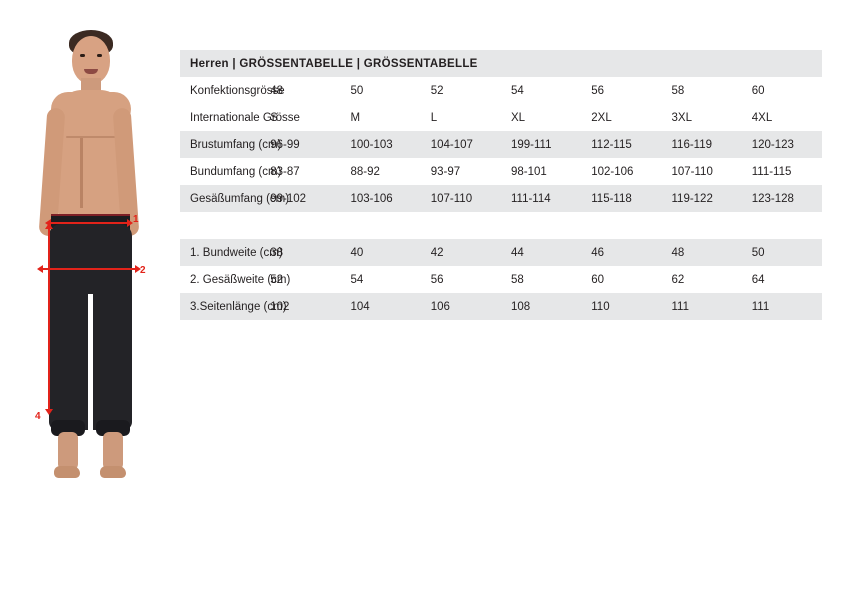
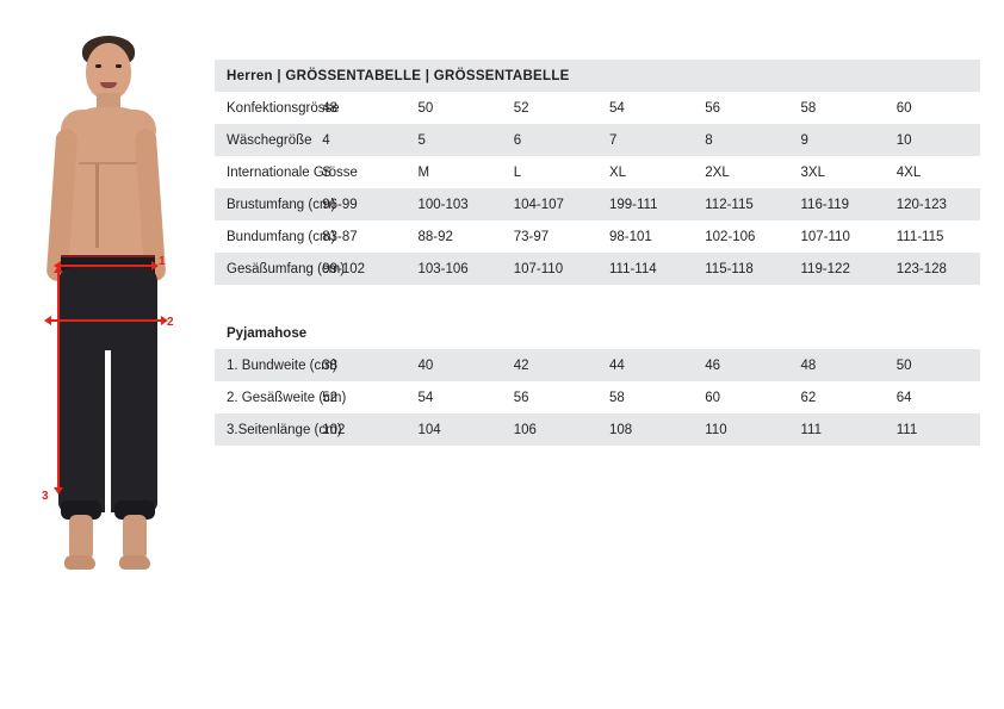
  1
  2
- 4
+ 3
  Herren | GRÖSSENTABELLE | GRÖSSENTABELLE
  Konfektionsgrö	48	50	52	54	56	58	60
+ Wäschegröße	4	5	6	7	8	9	10
  Internationale Gösse	S	M	L	XL	2XL	3XL	4XL
  Brustumfang (c	96-99	100-103	104-107	199-111	112-115	116-119	120-123
- Bundumfang (c	83-87	88-92	93-97	98-101	102-106	107-110	111-115
+ Bundumfang (c	83-87	88-92	73-97	98-101	102-106	107-110	111-115
  Gesäßumfang (	99-102	103-106	107-110	111-114	115-118	119-122	123-128
+ Pyjamahose
  1. Bundweite (c	38	40	42	44	46	48	50
  2. Gesäßweite ()	52	54	56	58	60	62	64
  3.Seitenlänge (	102	104	106	108	110	111	111
